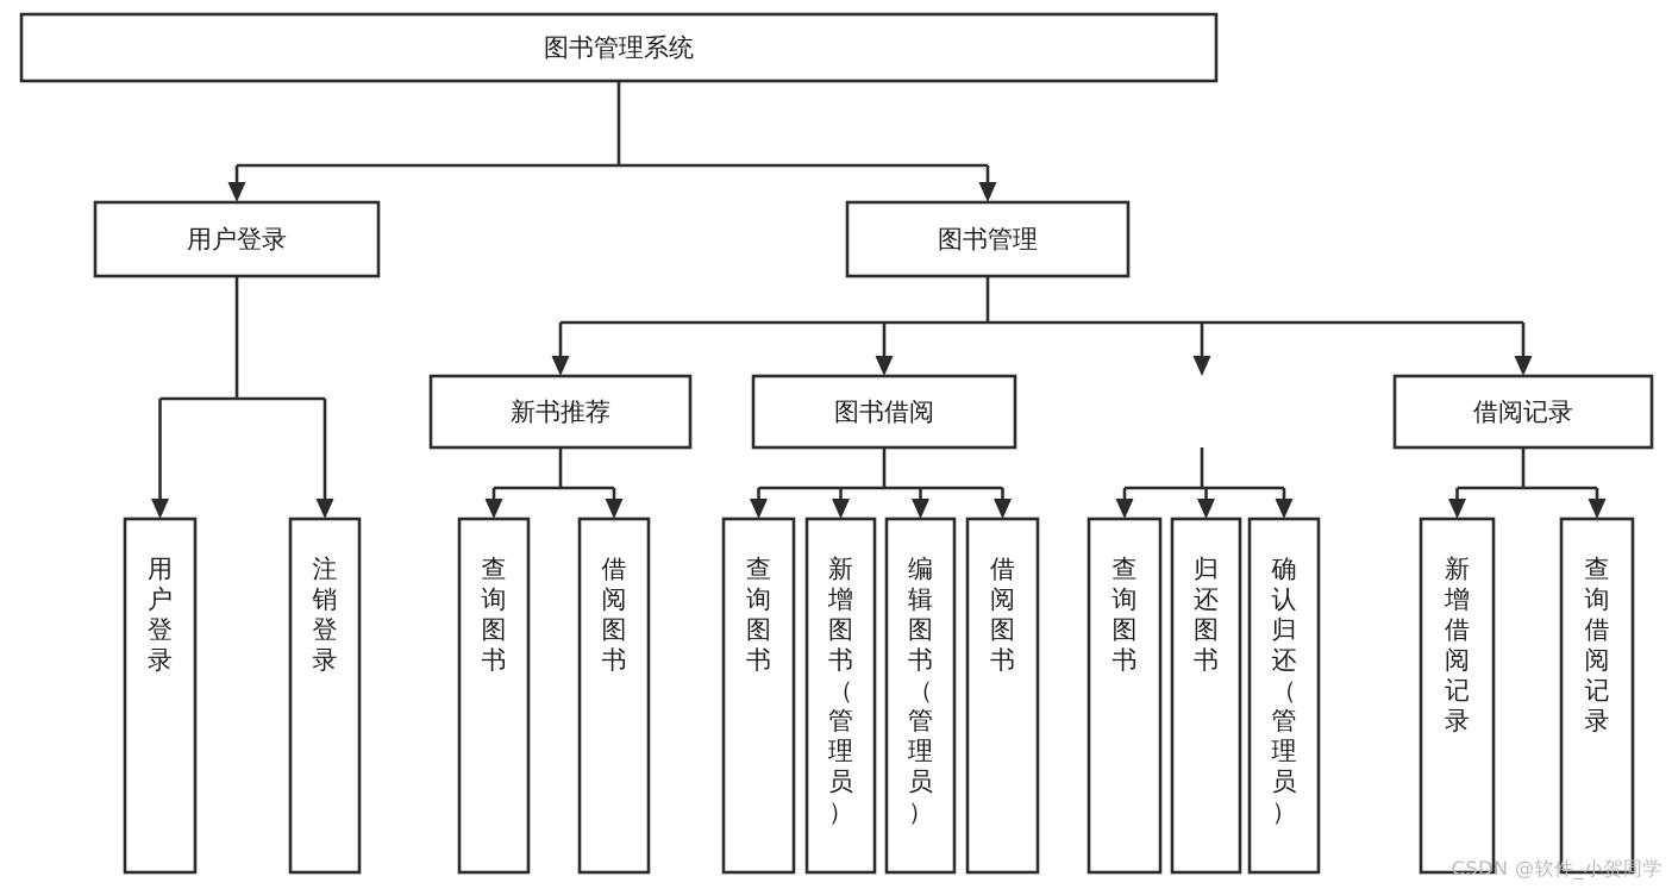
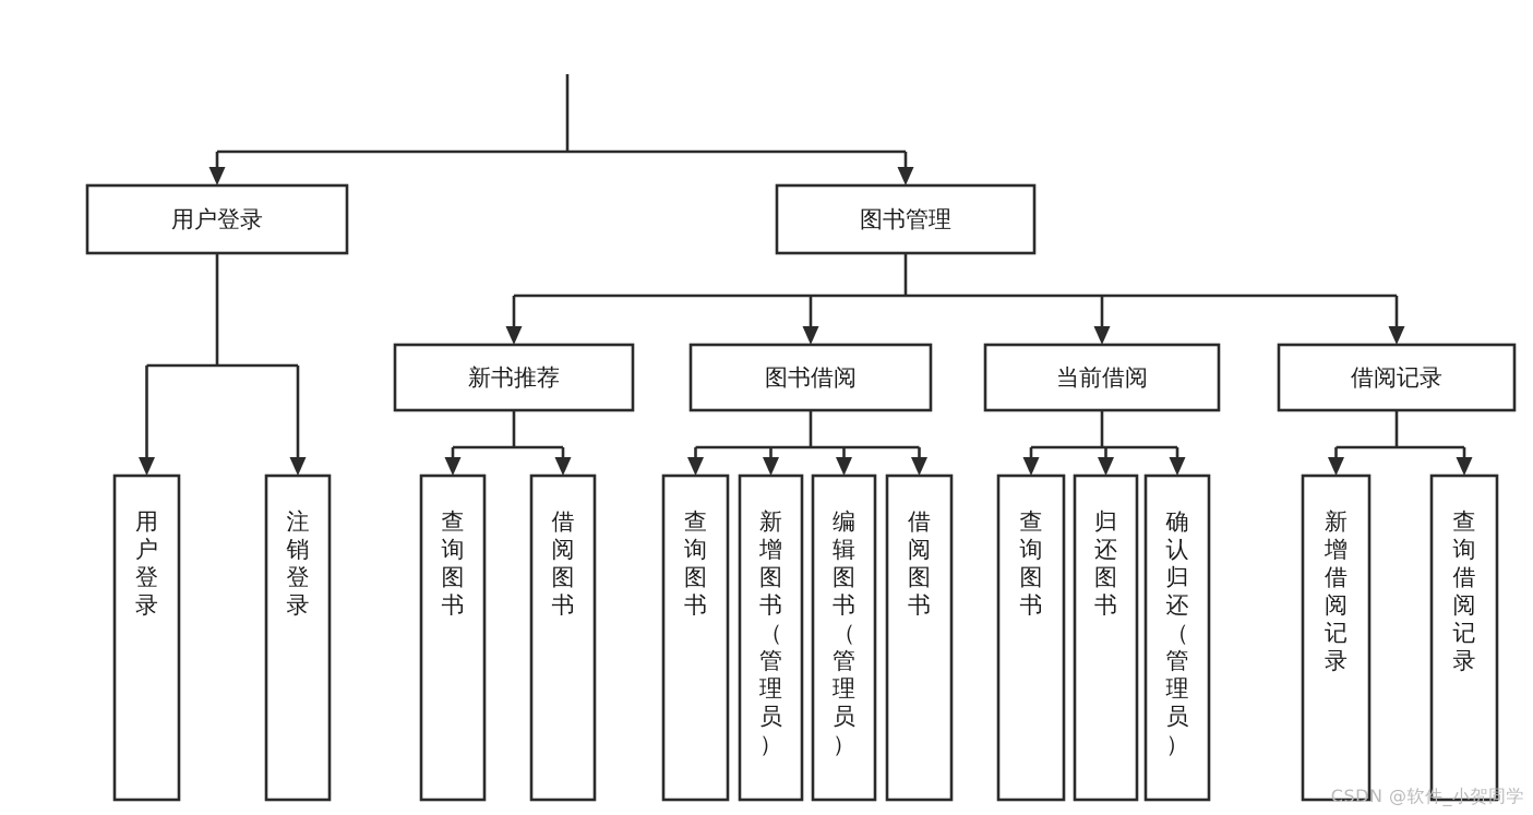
- 图书管理系统
  用户登录
  图书管理
  新书推荐
  图书借阅
+ 当前借阅
  借阅记录
  用户登录
  注销登录
  查询图书
  借阅图书
  查询图书
  新增图书（管理员）
  编辑图书（管理员）
  借阅图书
  查询图书
  归还图书
  确认归还（管理员）
  新增借阅记录
  查询借阅记录
  CSDN @软件_小贺同学
